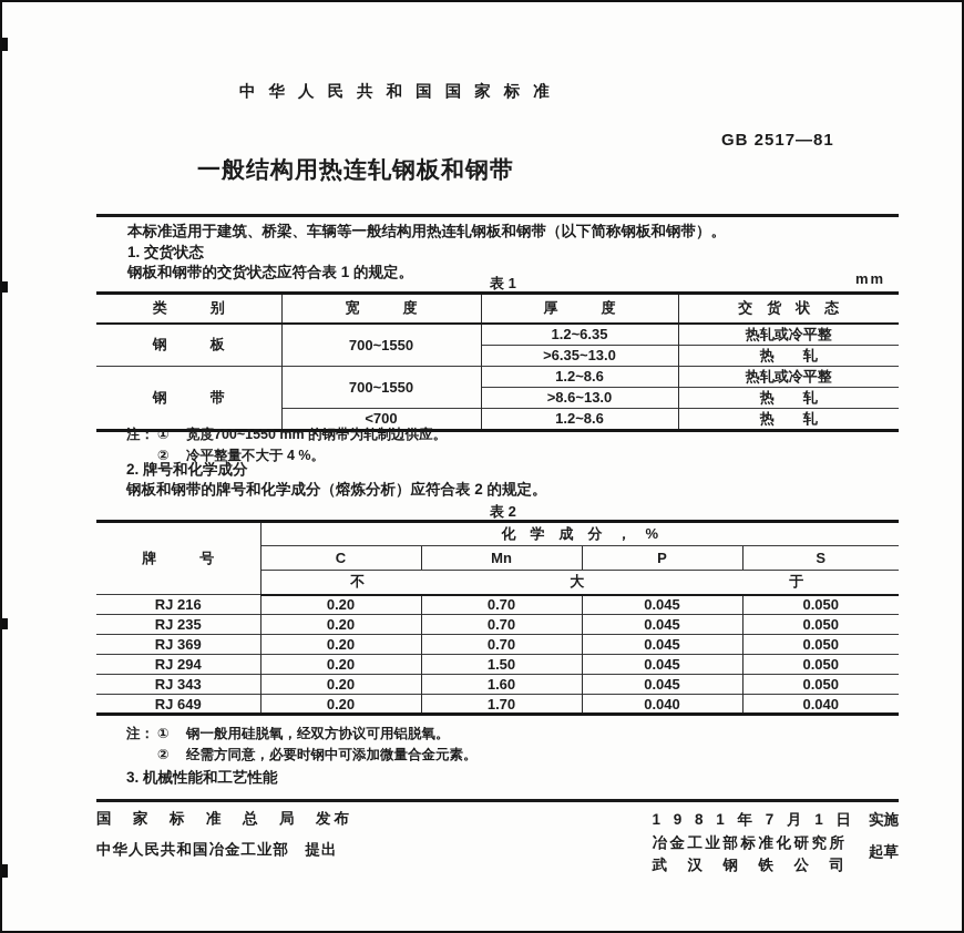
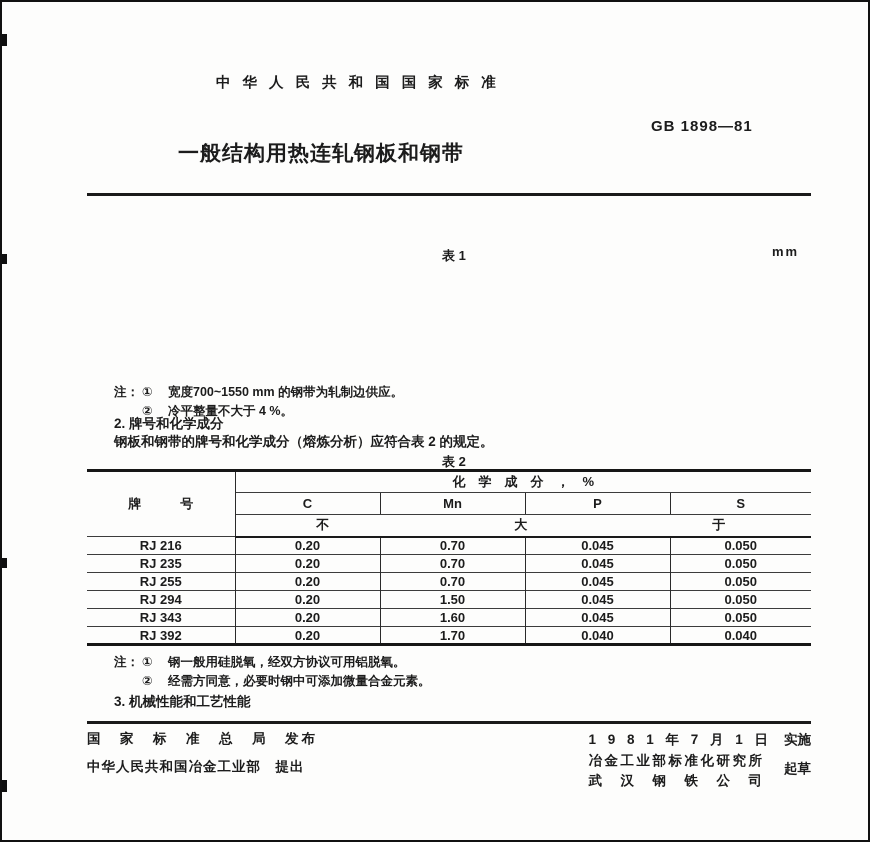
  中 华 人 民 共 和 国 国 家 标 准
- GB 2517—81
+ GB 1898—81
  一般结构用热连轧钢板和钢带
- 本标准适用于建筑、桥梁、车辆等一般结构用热连轧钢板和钢带（以下简称钢板和钢带）。
- 1. 交货状态
- 钢板和钢带的交货状态应符合表 1 的规定。
  表 1
  mm
- 类 别	宽 度	厚 度	交 货 状 态
- 钢 板	700~1550	1.2~6.35	热轧或冷平整
- >6.35~13.0	热 轧
- 钢 带	700~1550	1.2~8.6	热轧或冷平整
- >8.6~13.0	热 轧
- <700	1.2~8.6	热 轧
  注：
  ①
  宽度700~1550 mm 的钢带为轧制边供应。
  ②
  冷平整量不大于 4 %。
  2. 牌号和化学成分
  钢板和钢带的牌号和化学成分（熔炼分析）应符合表 2 的规定。
  表 2
  牌 号	化 学 成 分 ， %
  C	Mn	P	S
  不 大 于
  RJ 216	0.20	0.70	0.045	0.050
  RJ 235	0.20	0.70	0.045	0.050
- RJ 369	0.20	0.70	0.045	0.050
+ RJ 255	0.20	0.70	0.045	0.050
  RJ 294	0.20	1.50	0.045	0.050
  RJ 343	0.20	1.60	0.045	0.050
- RJ 649	0.20	1.70	0.040	0.040
+ RJ 392	0.20	1.70	0.040	0.040
  注：
  ①
  钢一般用硅脱氧，经双方协议可用铝脱氧。
  ②
  经需方同意，必要时钢中可添加微量合金元素。
  3. 机械性能和工艺性能
  国 家 标 准 总 局 发布
  中华人民共和国冶金工业部 提出
  1 9 8 1 年 7 月 1 日
  冶金工业部标准化研究所
  武 汉 钢 铁 公 司
  实施
  起草
